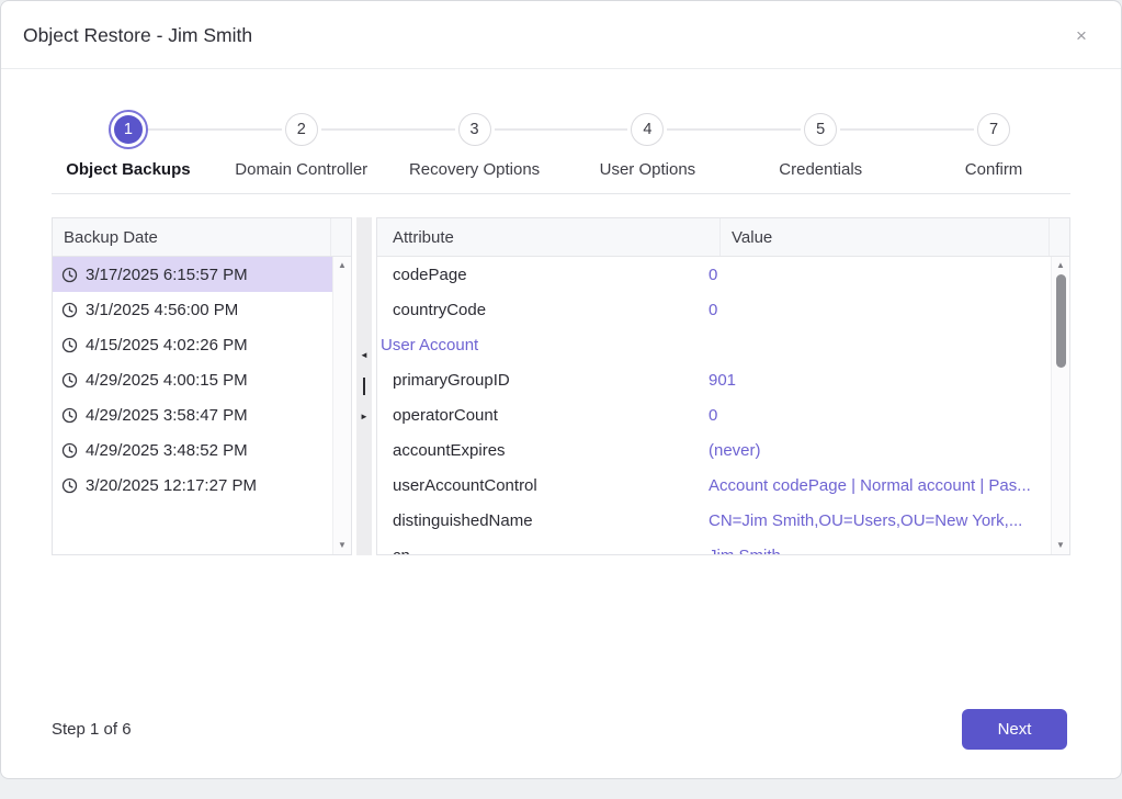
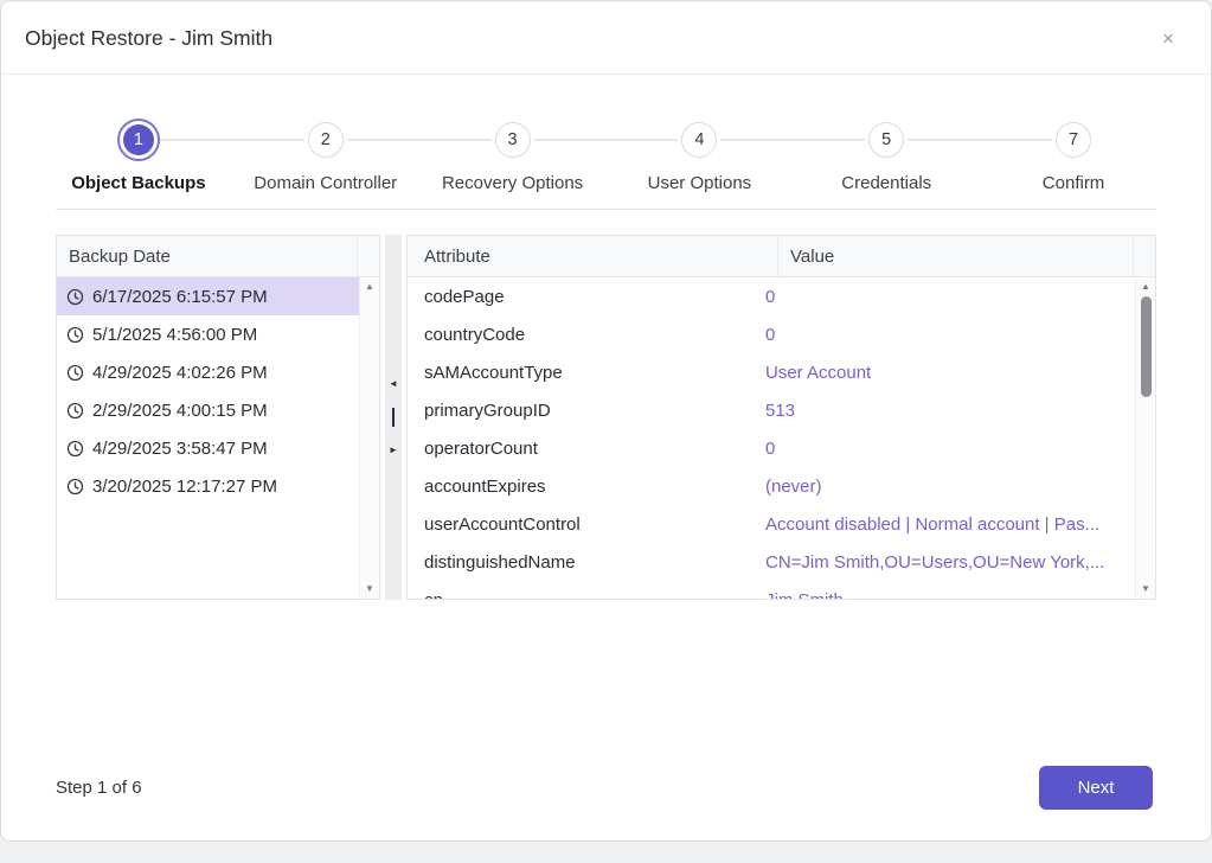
  Object Restore - Jim Smith
  ×
  1
  Object Backups
  2
  Domain Controller
  3
  Recovery Options
  4
  User Options
  5
  Credentials
  7
  Confirm
  Backup Date
- 3/17/2025 6:15:57 PM
+ 6/17/2025 6:15:57 PM
- 3/1/2025 4:56:00 PM
+ 5/1/2025 4:56:00 PM
- 4/15/2025 4:02:26 PM
+ 4/29/2025 4:02:26 PM
- 4/29/2025 4:00:15 PM
+ 2/29/2025 4:00:15 PM
  4/29/2025 3:58:47 PM
- 4/29/2025 3:48:52 PM
  3/20/2025 12:17:27 PM
  ▲
  ▼
  ◄
  ►
  Attribute
  Value
  codePage
  0
  countryCode
  0
+ sAMAccountType
  User Account
  primaryGroupID
- 901
+ 513
  operatorCount
  0
  accountExpires
  (never)
  userAccountControl
- Account codePage | Normal account | Pas...
+ Account disabled | Normal account | Pas...
  distinguishedName
  CN=Jim Smith,OU=Users,OU=New York,...
  ▲
  ▼
  Step 1 of 6
  Next
